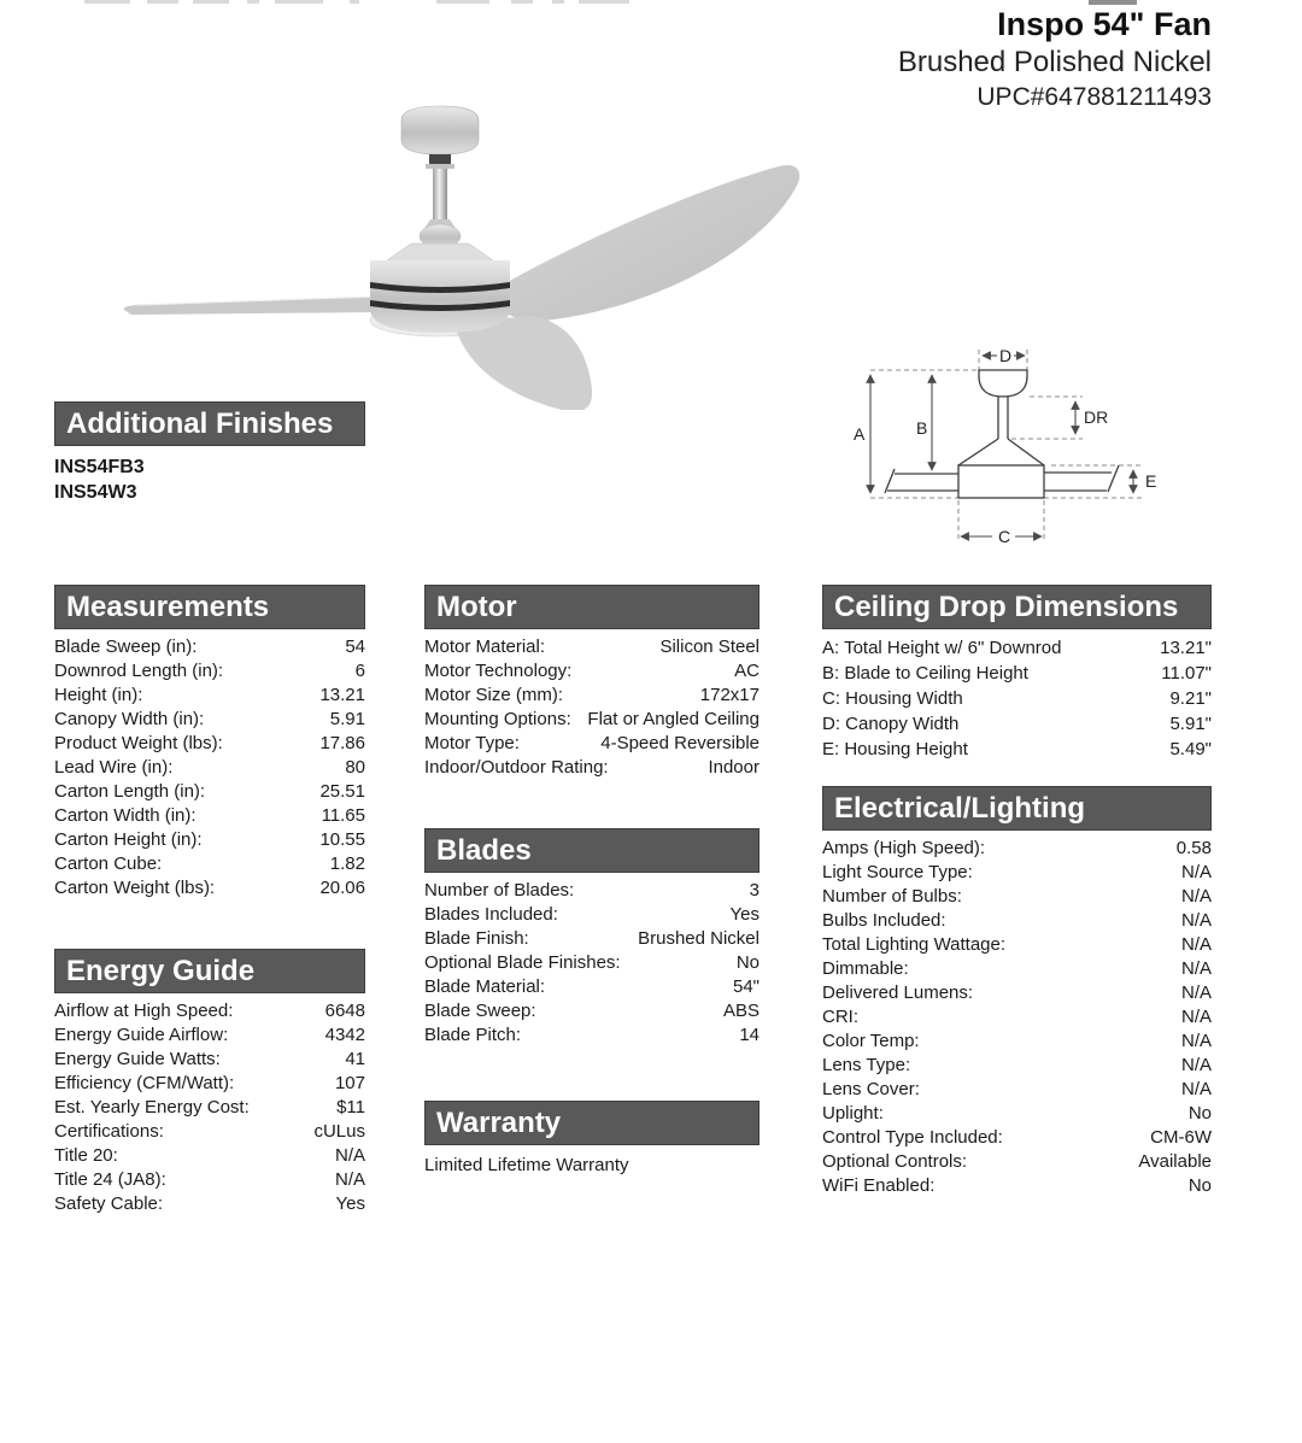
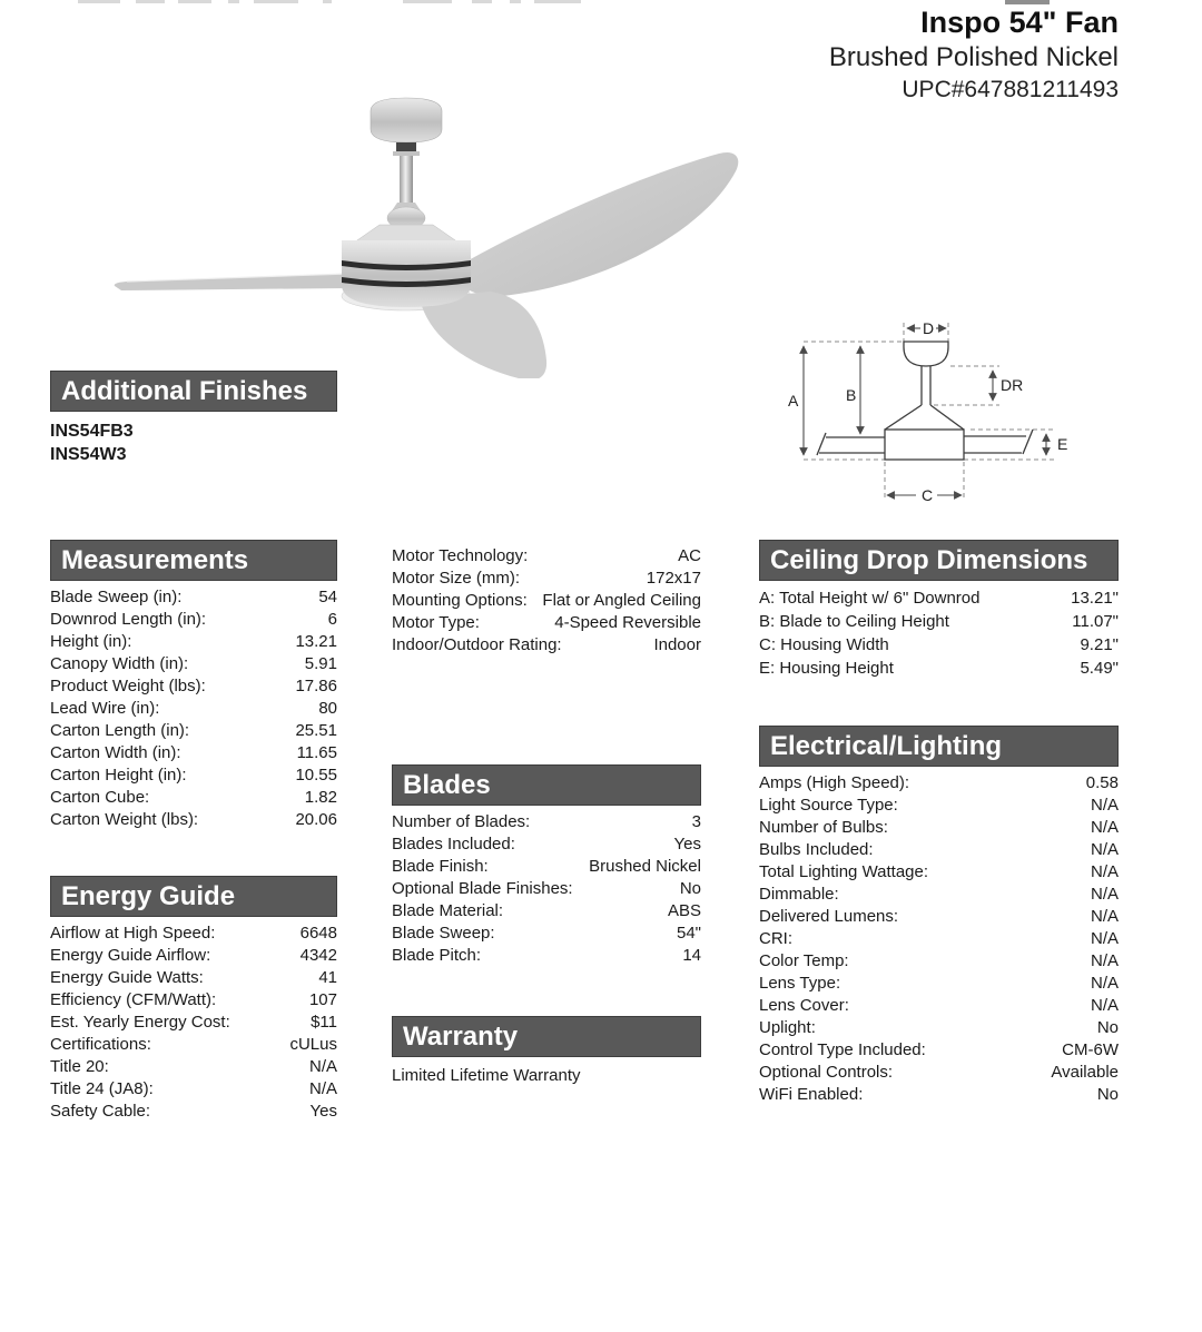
  Inspo 54" Fan
  Brushed Polished Nickel
  UPC#647881211493
  A
  B
  C
  D
  E
  DR
  Additional Finishes
  INS54FB3
  INS54W3
  Measurements
  Blade Sweep (in):
  54
  Downrod Length (in):
  6
  Height (in):
  13.21
  Canopy Width (in):
  5.91
  Product Weight (lbs):
  17.86
  Lead Wire (in):
  80
  Carton Length (in):
  25.51
  Carton Width (in):
  11.65
  Carton Height (in):
  10.55
  Carton Cube:
  1.82
  Carton Weight (lbs):
  20.06
  Energy Guide
  Airflow at High Speed:
  6648
  Energy Guide Airflow:
  4342
  Energy Guide Watts:
  41
  Efficiency (CFM/Watt):
  107
  Est. Yearly Energy Cost:
  $11
  Certifications:
  cULus
  Title 20:
  N/A
  Title 24 (JA8):
  N/A
  Safety Cable:
  Yes
- Motor
- Motor Material:
- Silicon Steel
  Motor Technology:
  AC
  Motor Size (mm):
  172x17
  Mounting Options:
  Flat or Angled Ceiling
  Motor Type:
  4-Speed Reversible
  Indoor/Outdoor Rating:
  Indoor
  Blades
  Number of Blades:
  3
  Blades Included:
  Yes
  Blade Finish:
  Brushed Nickel
  Optional Blade Finishes:
  No
  Blade Material:
- 54"
+ ABS
  Blade Sweep:
- ABS
+ 54"
  Blade Pitch:
  14
  Warranty
  Limited Lifetime Warranty
  Ceiling Drop Dimensions
  A: Total Height w/ 6" Downrod
  13.21"
  B: Blade to Ceiling Height
  11.07"
  C: Housing Width
  9.21"
- D: Canopy Width
- 5.91"
  E: Housing Height
  5.49"
  Electrical/Lighting
  Amps (High Speed):
  0.58
  Light Source Type:
  N/A
  Number of Bulbs:
  N/A
  Bulbs Included:
  N/A
  Total Lighting Wattage:
  N/A
  Dimmable:
  N/A
  Delivered Lumens:
  N/A
  CRI:
  N/A
  Color Temp:
  N/A
  Lens Type:
  N/A
  Lens Cover:
  N/A
  Uplight:
  No
  Control Type Included:
  CM-6W
  Optional Controls:
  Available
  WiFi Enabled:
  No
